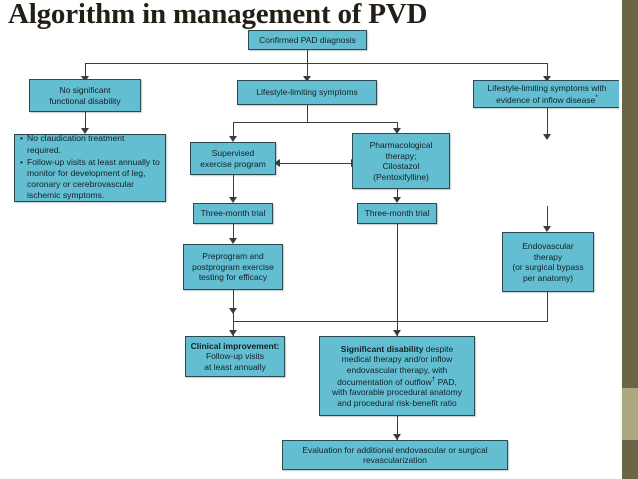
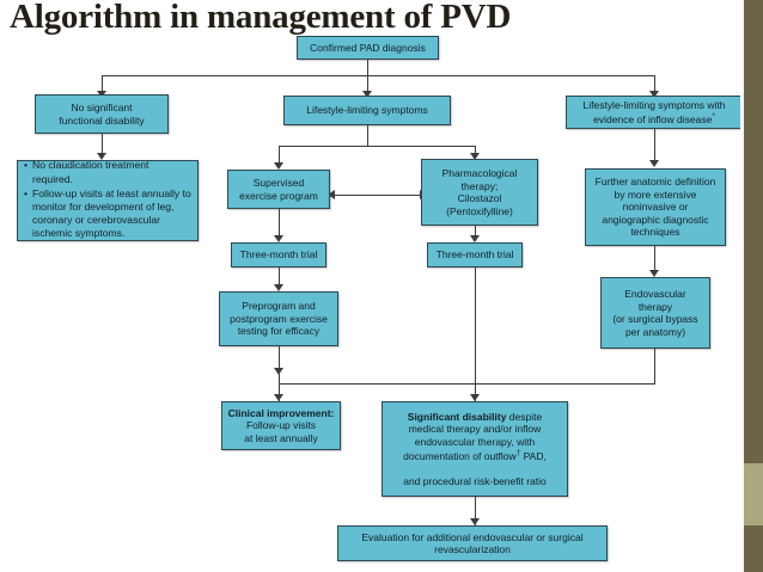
  Algorithm in management of PVD
  Confirmed PAD diagnosis
  No significant
  functional disability
  Lifestyle-limiting symptoms
  Lifestyle-limiting symptoms with
  evidence of inflow disease
  No claudication treatment required.
  Follow-up visits at least annually to monitor for development of leg, coronary or cerebrovascular ischemic symptoms.
  Supervised
  exercise program
  Pharmacological
  therapy;
  Cilostazol
  (Pentoxifylline)
+ Further anatomic definition
+ by more extensive
+ noninvasive or
+ angiographic diagnostic
+ techniques
  Three-month trial
  Three-month trial
  Endovascular
  therapy
  (or surgical bypass
  per anatomy)
  Preprogram and
  postprogram exercise
  testing for efficacy
  Clinical improvement:
  Follow-up visits
  at least annually
  Significant disability despite
  medical therapy and/or inflow
  endovascular therapy, with
  documentation of outflow PAD,
- with favorable procedural anatomy
  and procedural risk-benefit ratio
  Evaluation for additional endovascular or surgical
  revascularization
